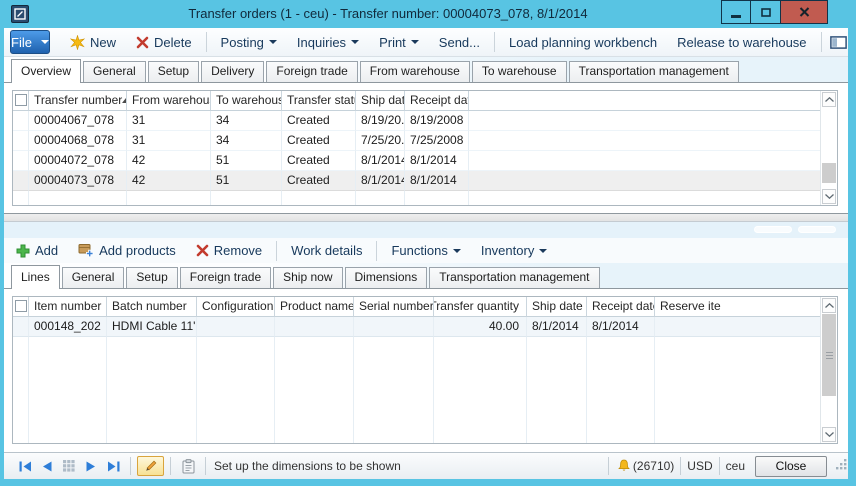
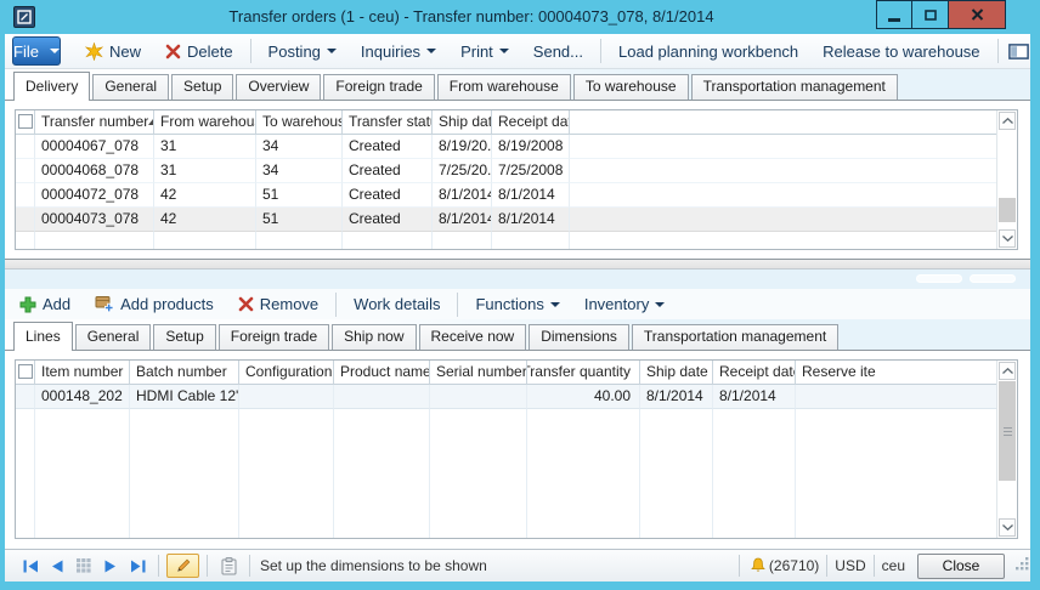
  Transfer orders (1 - ceu) - Transfer number: 00004073_078, 8/1/2014
  File
  New
  Delete
  Posting
  Inquiries
  Print
  Send...
  Load planning workbench
  Release to warehouse
- Overview
+ Delivery
  General
  Setup
- Delivery
+ Overview
  Foreign trade
  From warehouse
  To warehouse
  Transportation management
  Transfer number
  From warehou
  To warehou
  Transfer stat
  Ship dat
  Receipt da
  00004067_078
  31
  34
  Created
  8/19/20.
  8/19/2008
  00004068_078
  31
  34
  Created
  7/25/20.
  7/25/2008
  00004072_078
  42
  51
  Created
  8/1/2014
  8/1/2014
  00004073_078
  42
  51
  Created
  8/1/201
  8/1/2014
  Add
  Add products
  Remove
  Work details
  Functions
  Inventory
  Lines
  General
  Setup
  Foreign trade
  Ship now
+ Receive now
  Dimensions
  Transportation management
  Item number
  Batch number
  Configuration
  Product name
  Serial number
  ransfer quantity
  Ship date
  Receipt dat
  Reserve ite
  000148_202
- HDMI Cable 11'
+ HDMI Cable 12'
  40.00
  8/1/2014
  8/1/2014
  Set up the dimensions to be shown
  (26710)
  USD
  ceu
  Close
